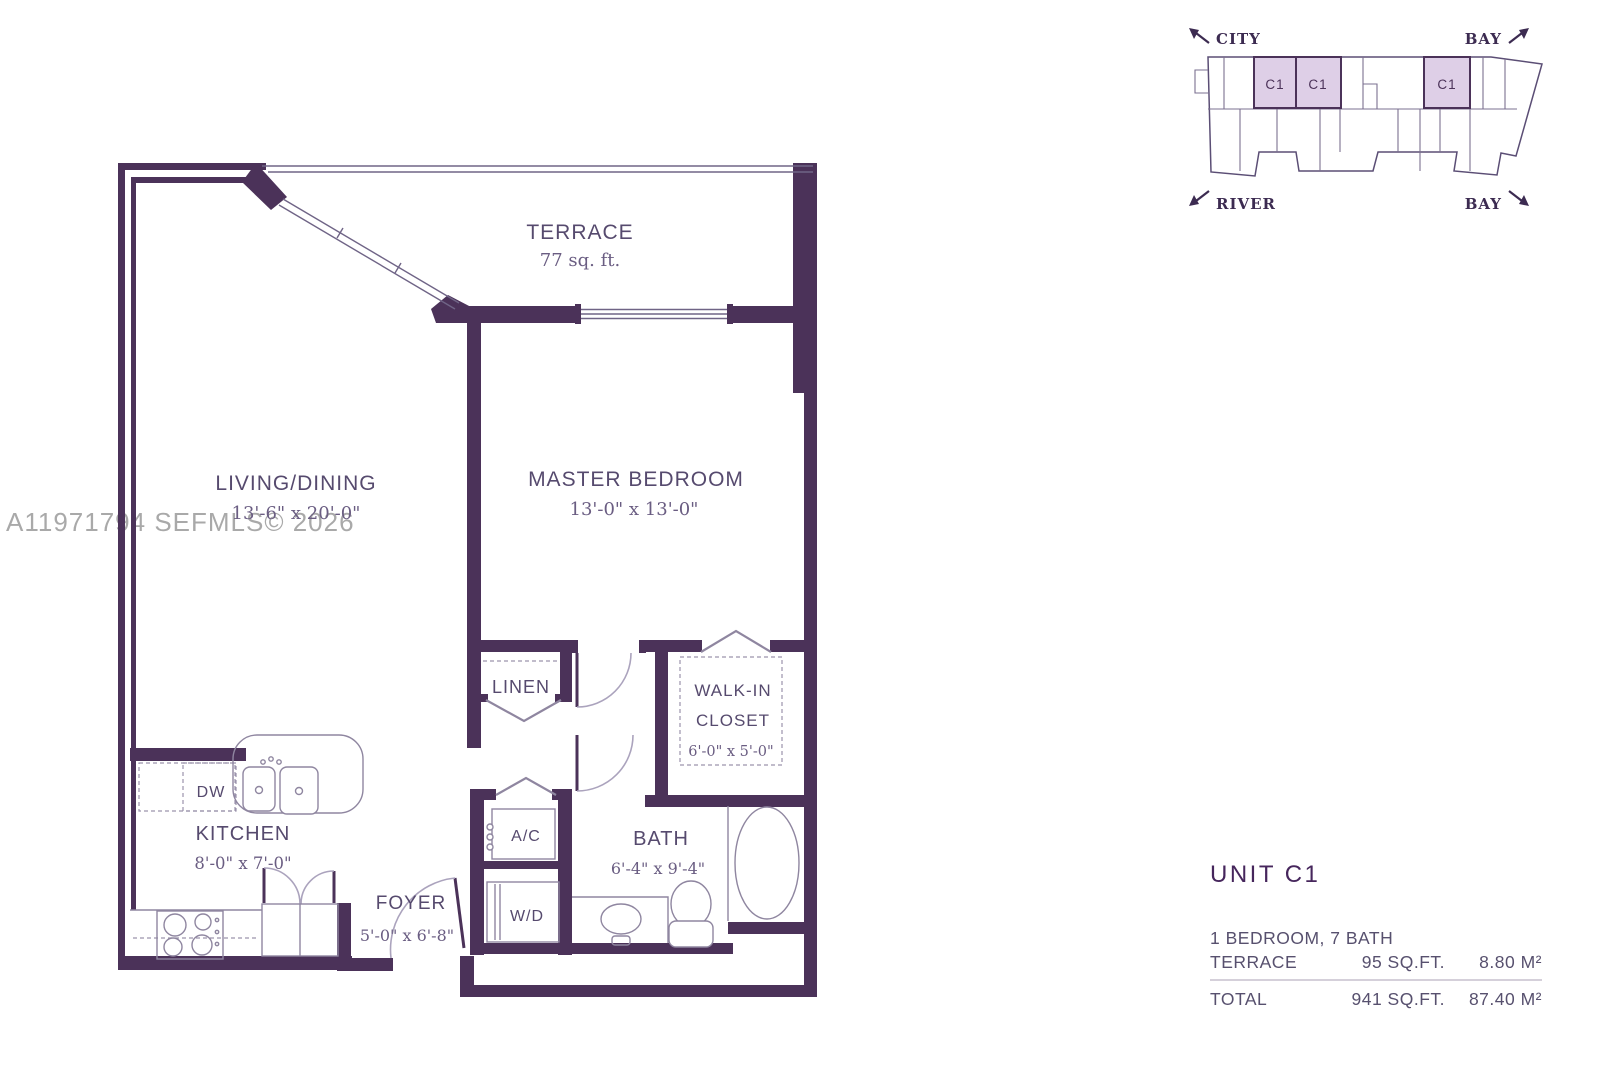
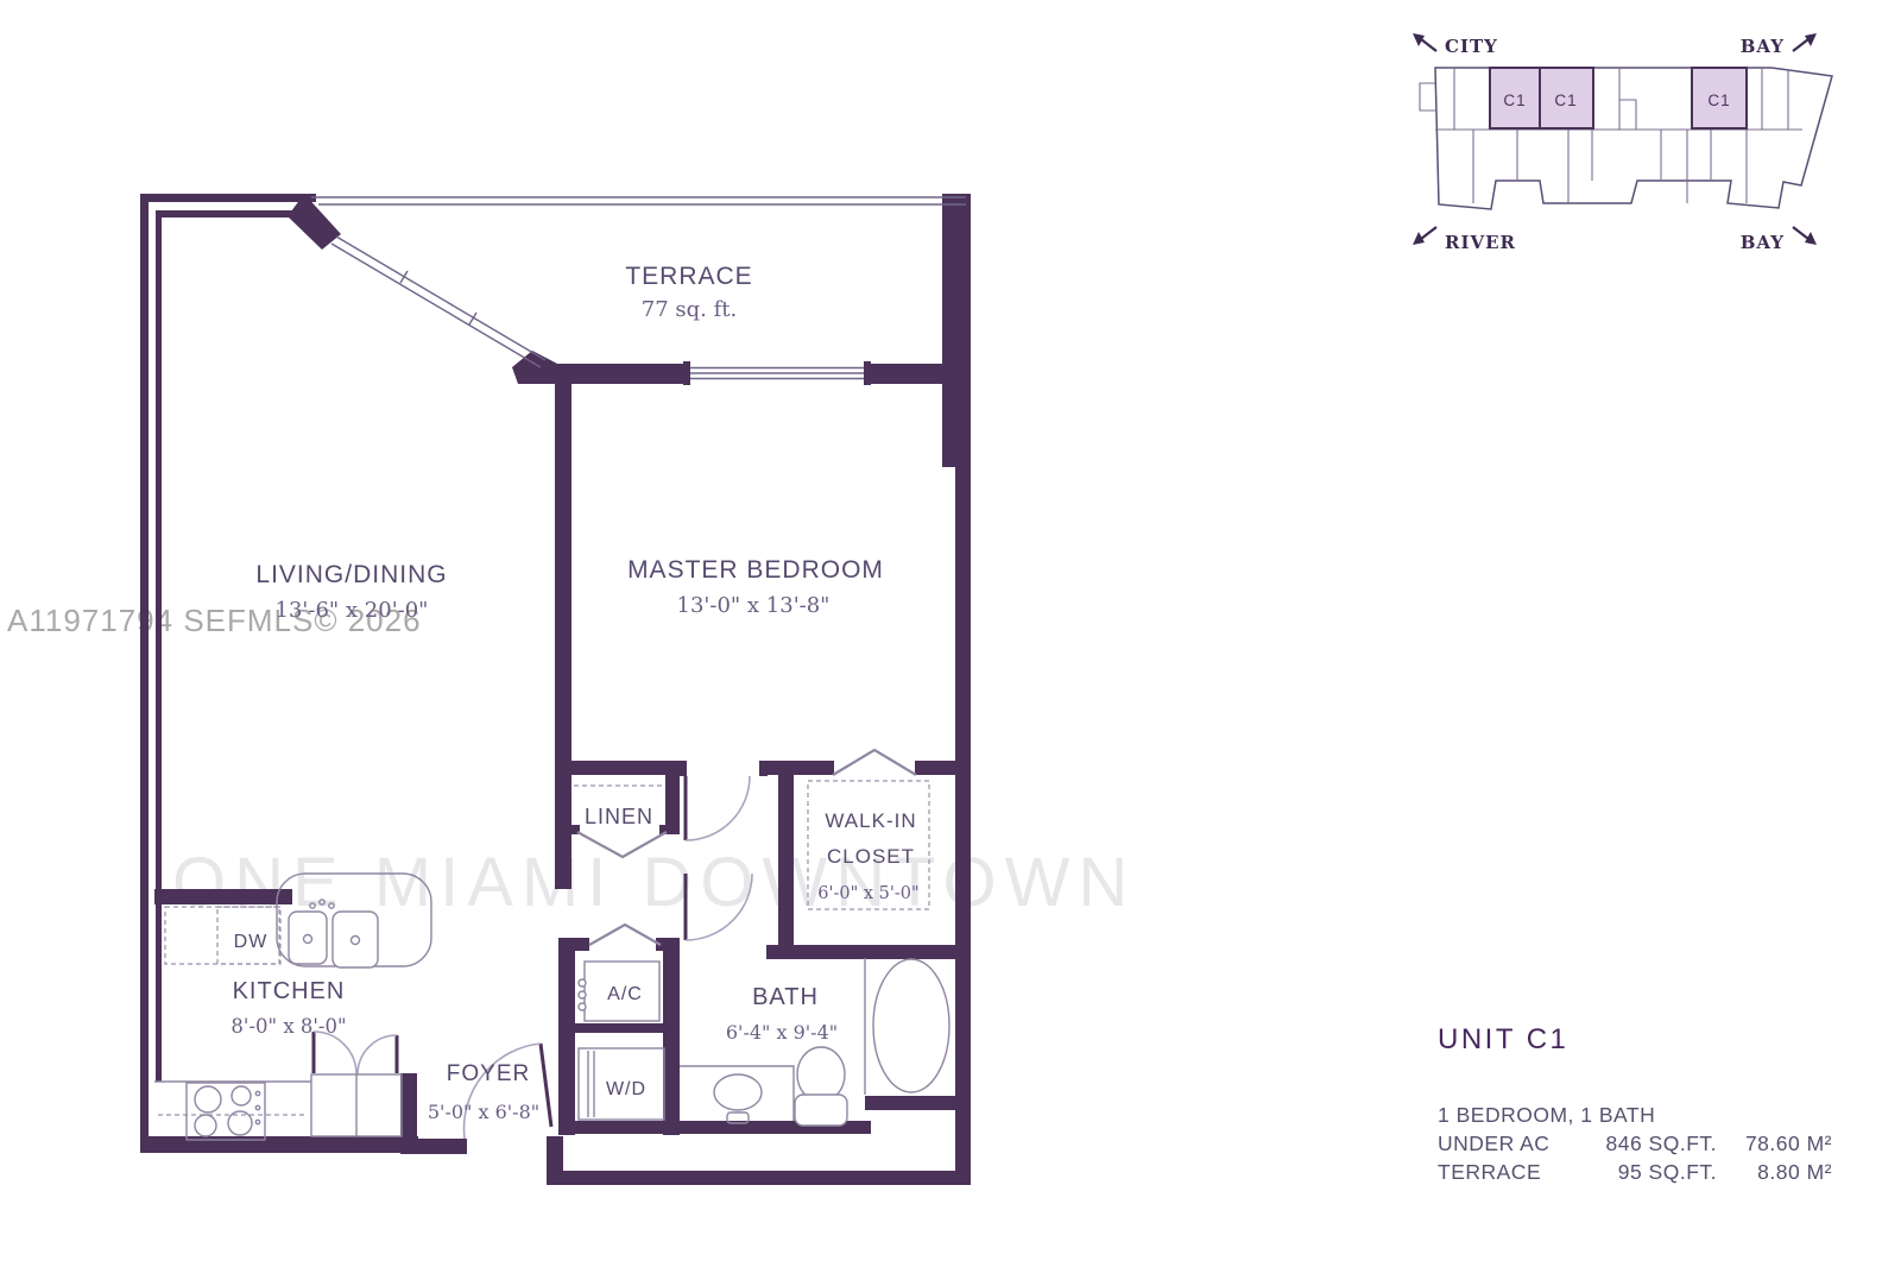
+ ONE MIAMI DOWNTOWN
  A1197174 SEFMLS© 2026
  TERRACE
  77 sq. ft.
  LIVING/DINING
  13'-6" x 20'-0"
  MASTER BEDROOM
- 13'-0" x 13'-0"
+ 13'-0" x 13'-8"
  LINEN
  WALK-IN
  CLOSET
  6'-0" x 5'-0"
  DW
  KITCHEN
- 8'-0" x 7'-0"
+ 8'-0" x 8'-0"
  FOYER
  5'-0" x 6'-8"
  A/C
  W/D
  BATH
  6'-4" x 9'-4"
  CITY
  BAY
  RIVER
  BAY
  C1
  C1
  C1
  UNIT C1
- 1 BEDROOM, 7 BATH
+ 1 BEDROOM, 1 BATH
+ UNDER AC
+ 846 SQ.FT.
+ 78.60 M²
  TERRACE
  95 SQ.FT.
  8.80 M²
- TOTAL
- 941 SQ.FT.
- 87.40 M²
